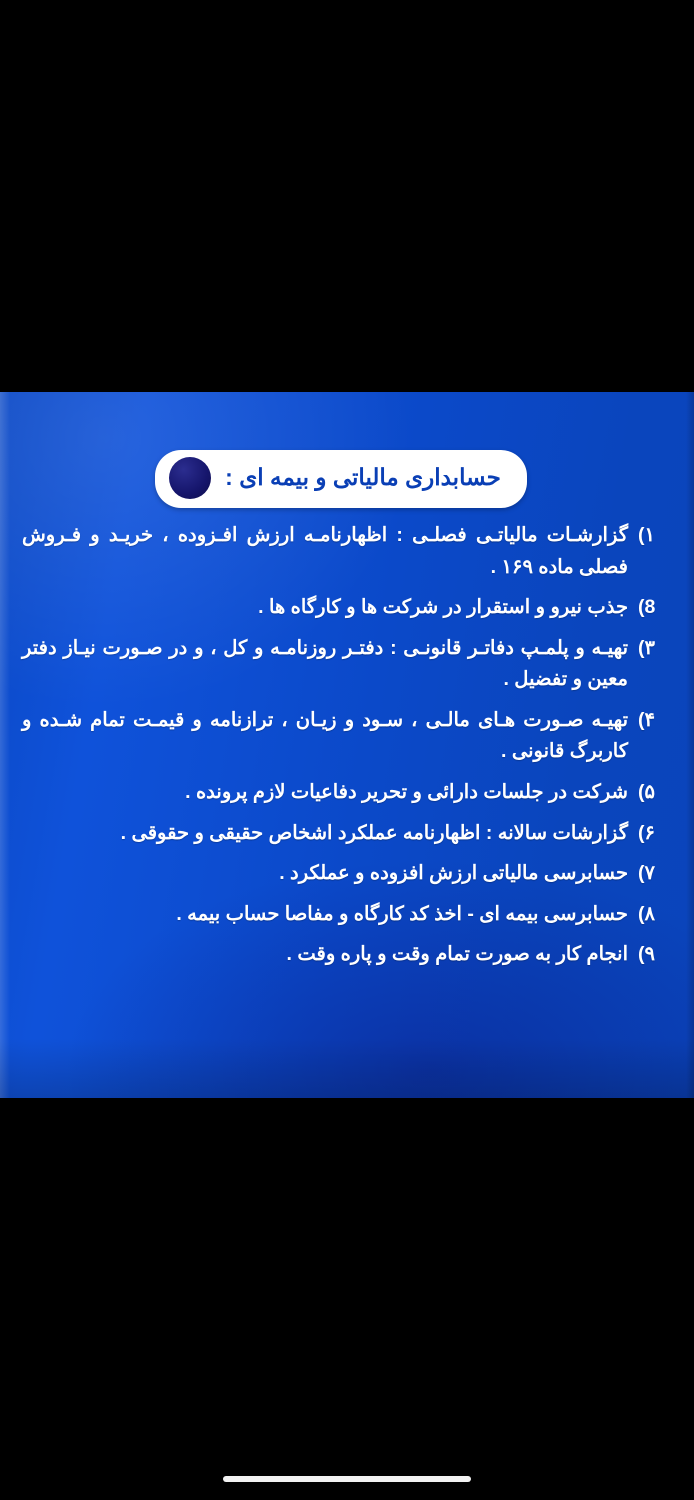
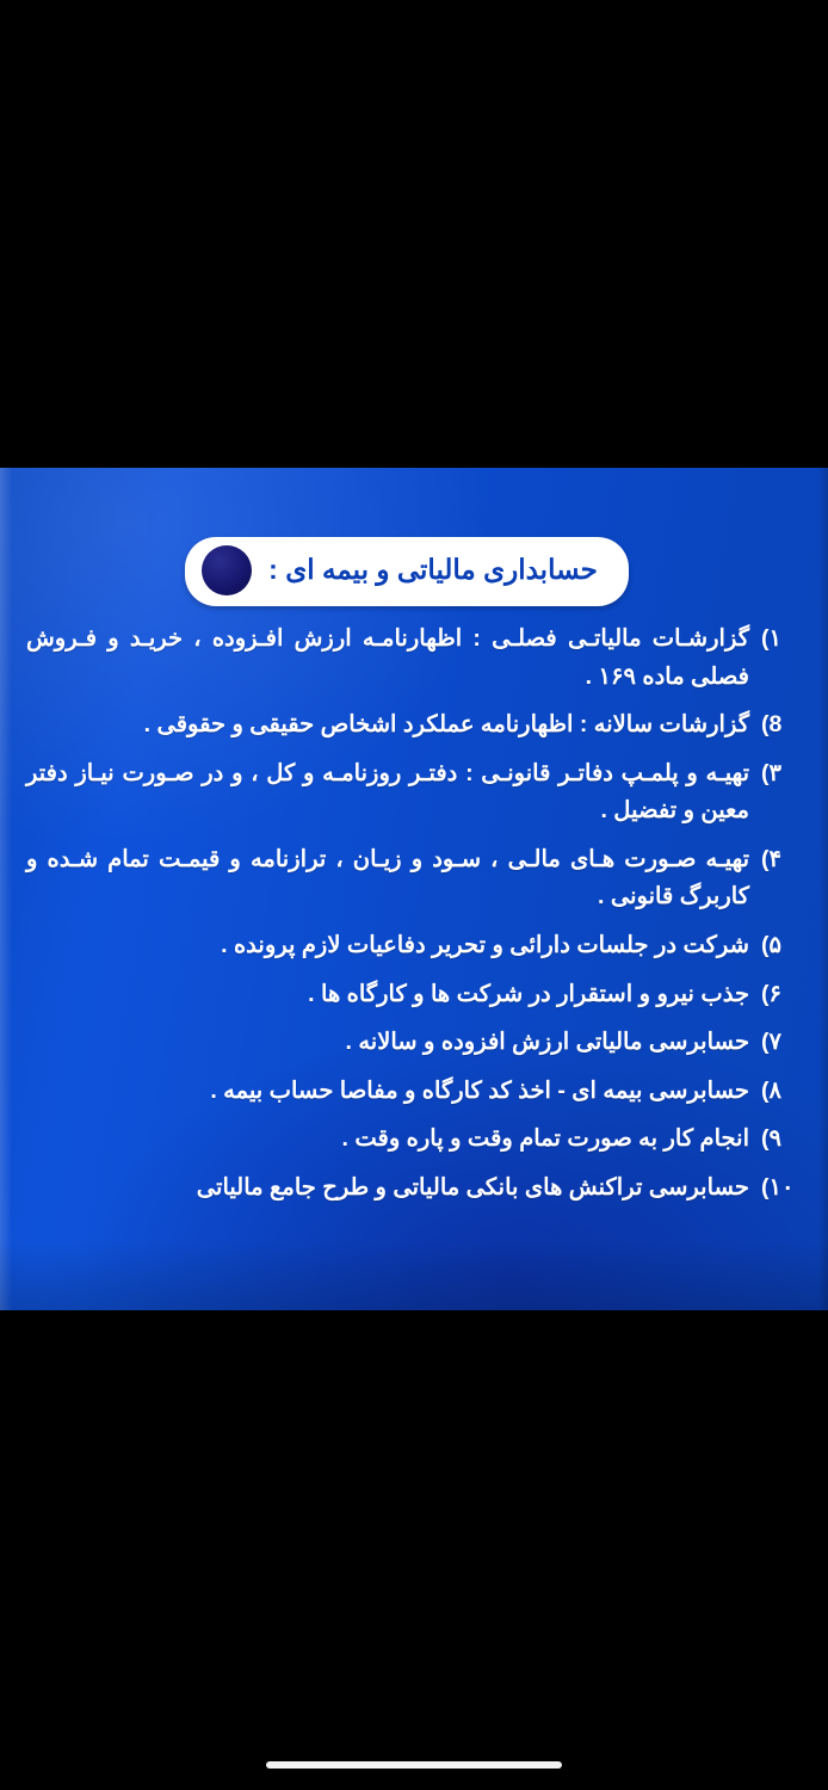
  حسابداری مالیاتی و بیمه ای :
  ۱)
  گزارشـات مالیاتـی فصلـی : اظهارنامـه ارزش افـزوده ، خریـد و فـروش فصلی ماده ۱۶۹ .
  8)
- جذب نیرو و استقرار در شرکت ها و کارگاه ها .
+ گزارشات سالانه : اظهارنامه عملکرد اشخاص حقیقی و حقوقی .
  ۳)
  تهیـه و پلمـپ دفاتـر قانونـی : دفتـر روزنامـه و کل ، و در صـورت نیـاز دفتر معین و تفضیل .
  ۴)
  تهیـه صـورت هـای مالـی ، سـود و زیـان ، ترازنامه و قیمـت تمام شـده و کاربرگ قانونی .
  ۵)
  شرکت در جلسات دارائی و تحریر دفاعیات لازم پرونده .
  ۶)
- گزارشات سالانه : اظهارنامه عملکرد اشخاص حقیقی و حقوقی .
+ جذب نیرو و استقرار در شرکت ها و کارگاه ها .
  ۷)
- حسابرسی مالیاتی ارزش افزوده و عملکرد .
+ حسابرسی مالیاتی ارزش افزوده و سالانه .
  ۸)
  حسابرسی بیمه ای - اخذ کد کارگاه و مفاصا حساب بیمه .
  ۹)
  انجام کار به صورت تمام وقت و پاره وقت .
+ ۱۰)
+ حسابرسی تراکنش های بانکی مالیاتی و طرح جامع مالیاتی
